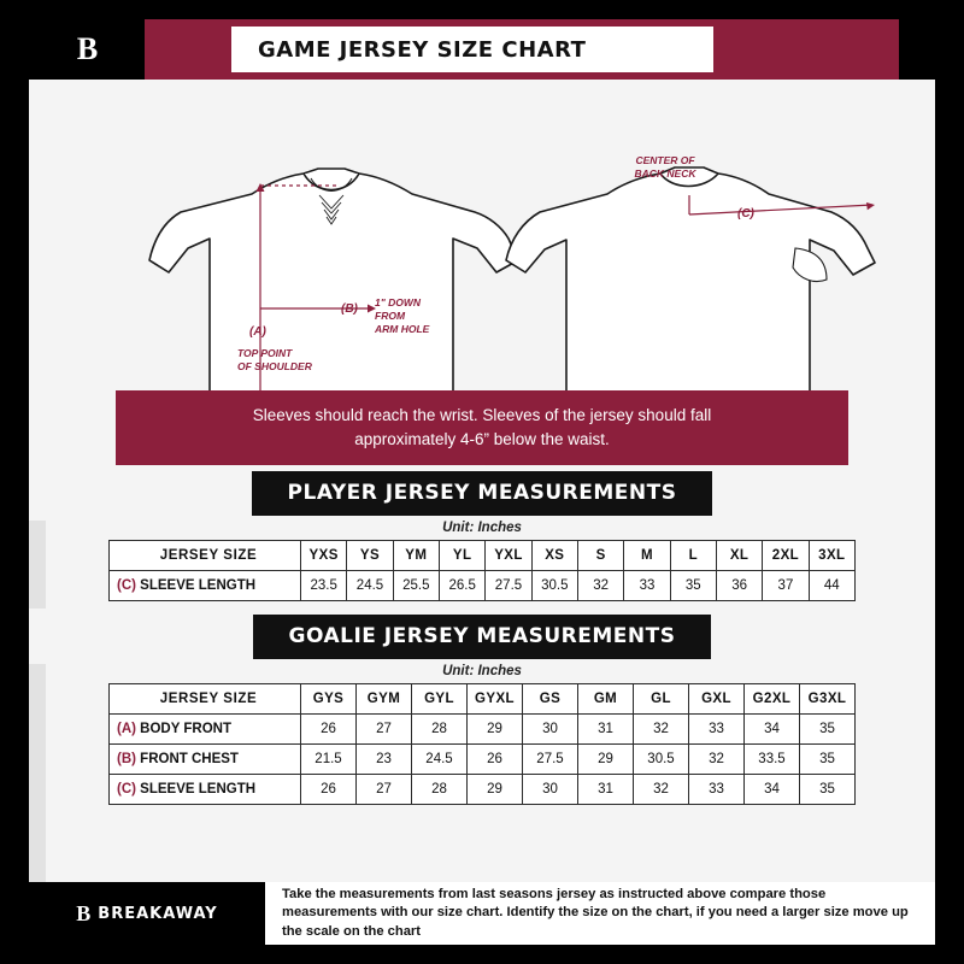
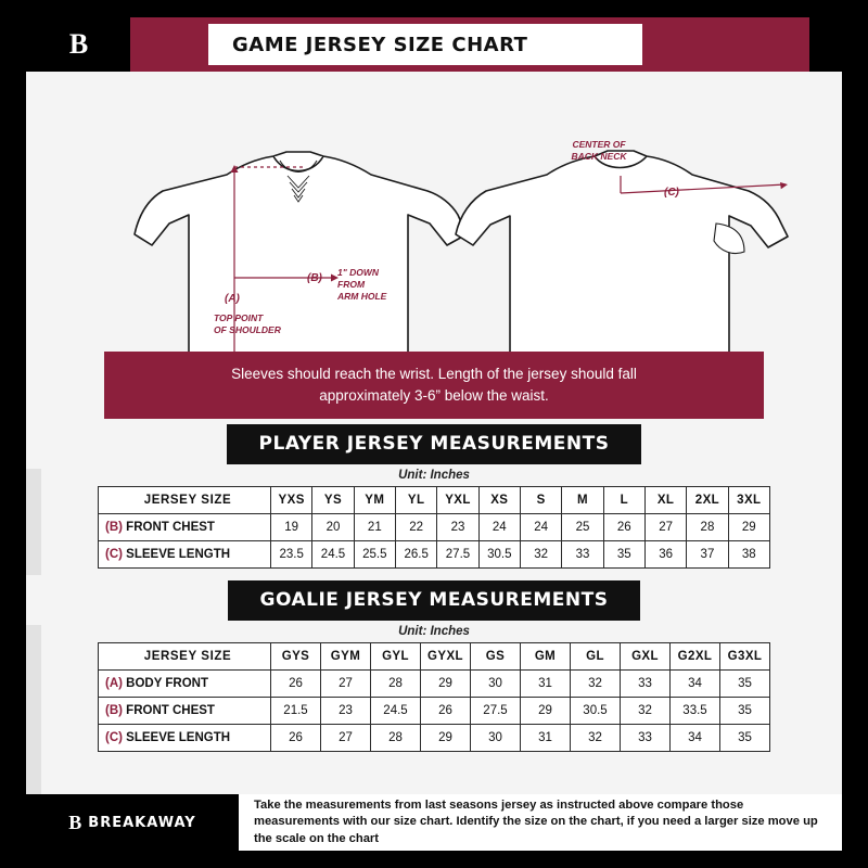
  B
  GAME JERSEY SIZE CHART
  CENTER OF
  BACK NECK
  (C)
  (B)
  (A)
  TOP POINT
  OF SHOULDER
  1" DOWN
  FROM
  ARM HOLE
- Sleeves should reach the wrist. Sleeves of the jersey should fall
+ Sleeves should reach the wrist. Length of the jersey should fall
- approximately 4-6” below the waist.
+ approximately 3-6” below the waist.
  PLAYER JERSEY MEASUREMENTS
  Unit: Inches
  JERSEY SIZE	YXS	YS	YM	YL	YXL	XS	S	M	L	XL	2XL	3XL
+ (B) FRONT CHEST	19	20	21	22	23	24	24	25	26	27	28	29
- (C) SLEEVE LENGTH	23.5	24.5	25.5	26.5	27.5	30.5	32	33	35	36	37	44
+ (C) SLEEVE LENGTH	23.5	24.5	25.5	26.5	27.5	30.5	32	33	35	36	37	38
  GOALIE JERSEY MEASUREMENTS
  Unit: Inches
  JERSEY SIZE	GYS	GYM	GYL	GYXL	GS	GM	GL	GXL	G2XL	G3XL
  (A) BODY FRONT	26	27	28	29	30	31	32	33	34	35
  (B) FRONT CHEST	21.5	23	24.5	26	27.5	29	30.5	32	33.5	35
  (C) SLEEVE LENGTH	26	27	28	29	30	31	32	33	34	35
  B
  BREAKAWAY
  Take the measurements from last seasons jersey as instructed above compare those measurements with our size chart. Identify the size on the chart, if you need a larger size move up the scale on the chart
